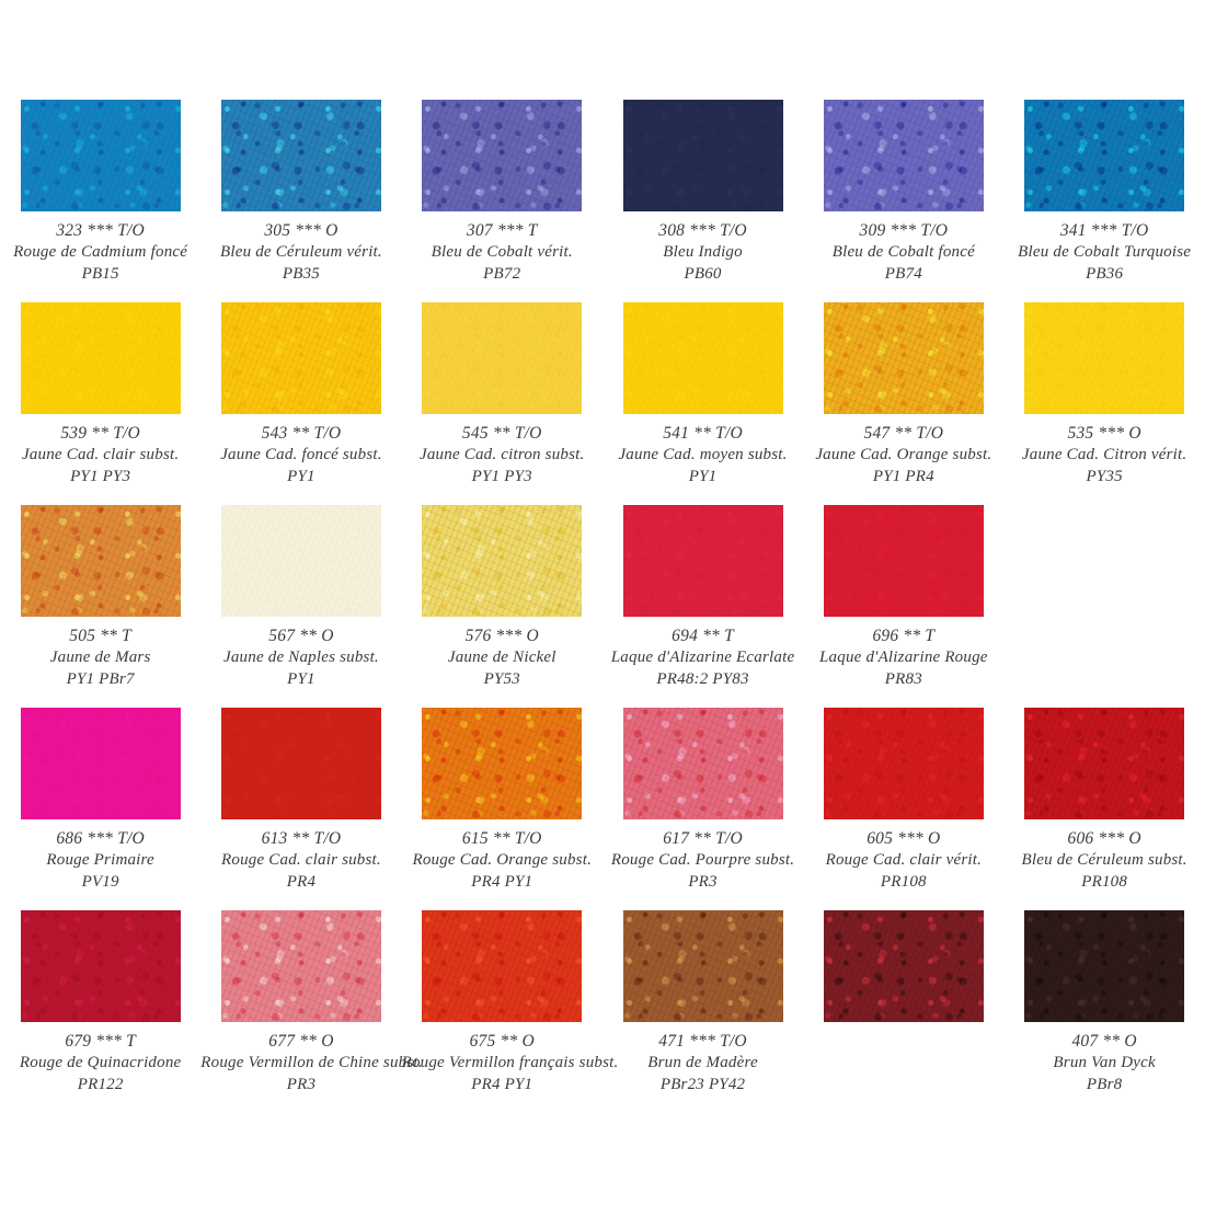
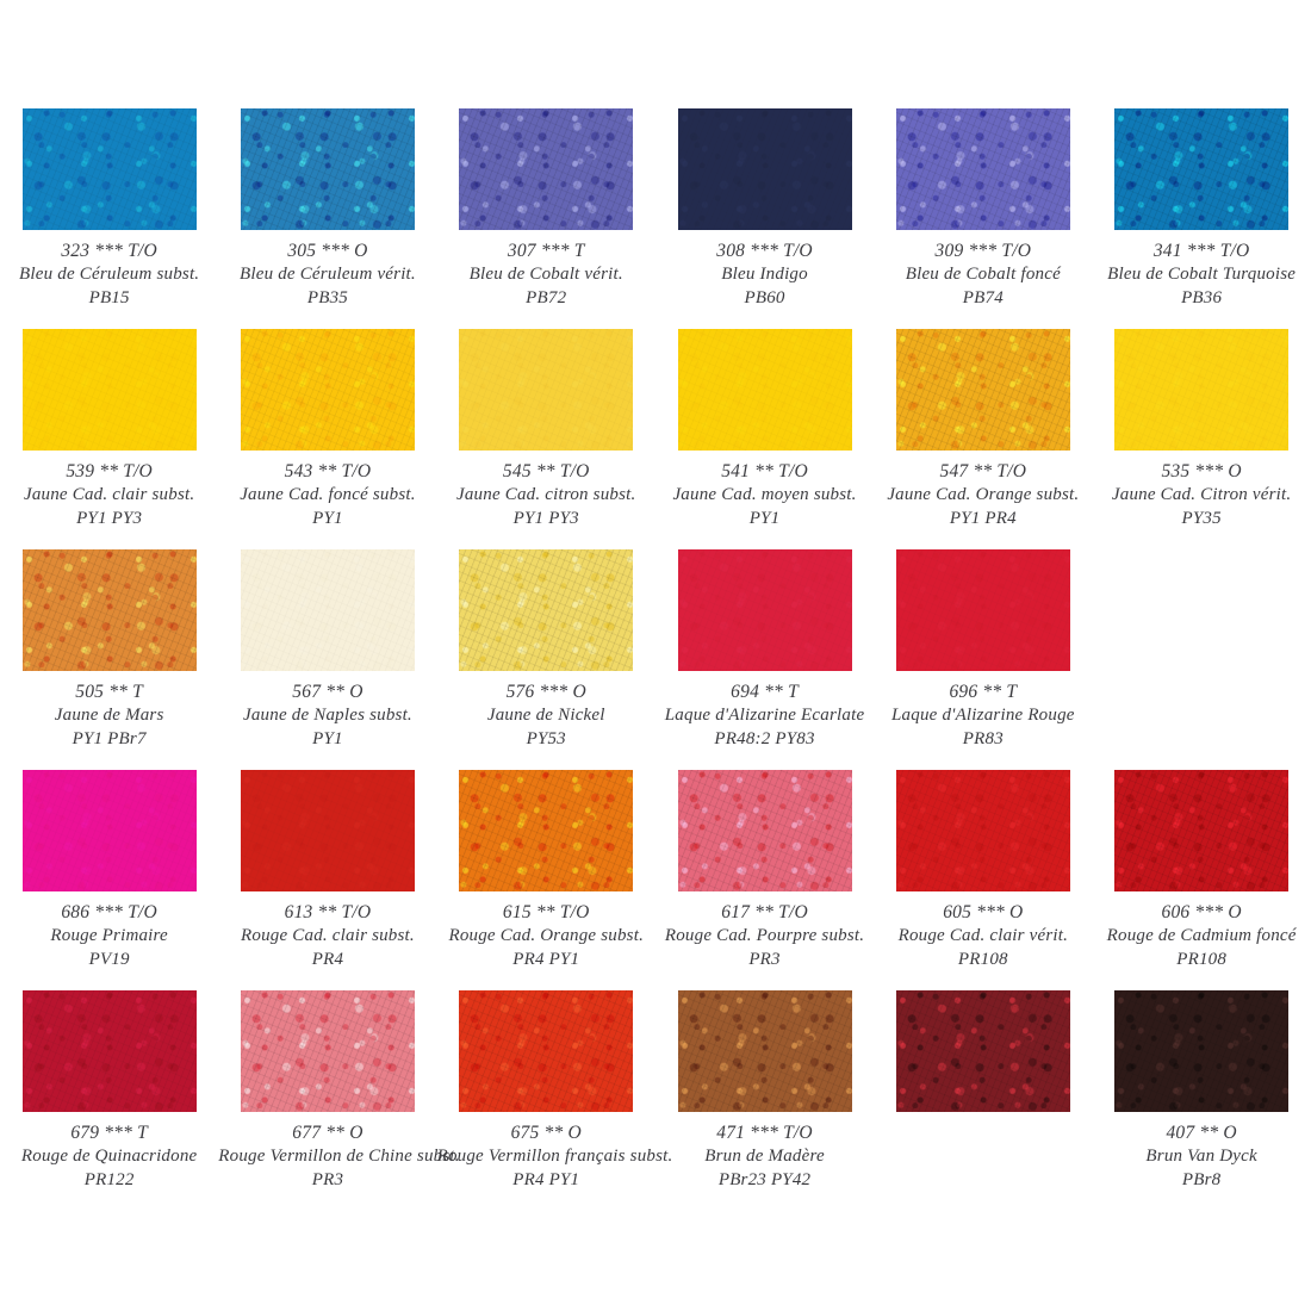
  323 *** T/O
- Rouge de Cadmium foncé
+ Bleu de Céruleum subst.
  PB15
  305 *** O
  Bleu de Céruleum vérit.
  PB35
  307 *** T
  Bleu de Cobalt vérit.
  PB72
  308 *** T/O
  Bleu Indigo
  PB60
  309 *** T/O
  Bleu de Cobalt foncé
  PB74
  341 *** T/O
  Bleu de Cobalt Turquoise
  PB36
  539 ** T/O
  Jaune Cad. clair subst.
  PY1 PY3
  543 ** T/O
  Jaune Cad. foncé subst.
  PY1
  545 ** T/O
  Jaune Cad. citron subst.
  PY1 PY3
  541 ** T/O
  Jaune Cad. moyen subst.
  PY1
  547 ** T/O
  Jaune Cad. Orange subst.
  PY1 PR4
  535 *** O
  Jaune Cad. Citron vérit.
  PY35
  505 ** T
  Jaune de Mars
  PY1 PBr7
  567 ** O
  Jaune de Naples subst.
  PY1
  576 *** O
  Jaune de Nickel
  PY53
  694 ** T
  Laque d'Alizarine Ecarlate
  PR48:2 PY83
  696 ** T
  Laque d'Alizarine Rouge
  PR83
  686 *** T/O
  Rouge Primaire
  PV19
  613 ** T/O
  Rouge Cad. clair subst.
  PR4
  615 ** T/O
  Rouge Cad. Orange subst.
  PR4 PY1
  617 ** T/O
  Rouge Cad. Pourpre subst.
  PR3
  605 *** O
  Rouge Cad. clair vérit.
  PR108
  606 *** O
- Bleu de Céruleum subst.
+ Rouge de Cadmium foncé
  PR108
  679 *** T
  Rouge de Quinacridone
  PR122
  677 ** O
  Rouge Vermillon de Chine su
  PR3
  675 ** O
  Rouge Vermillon français sub
  PR4 PY1
  471 *** T/O
  Brun de Madère
  PBr23 PY42
  407 ** O
  Brun Van Dyck
  PBr8
